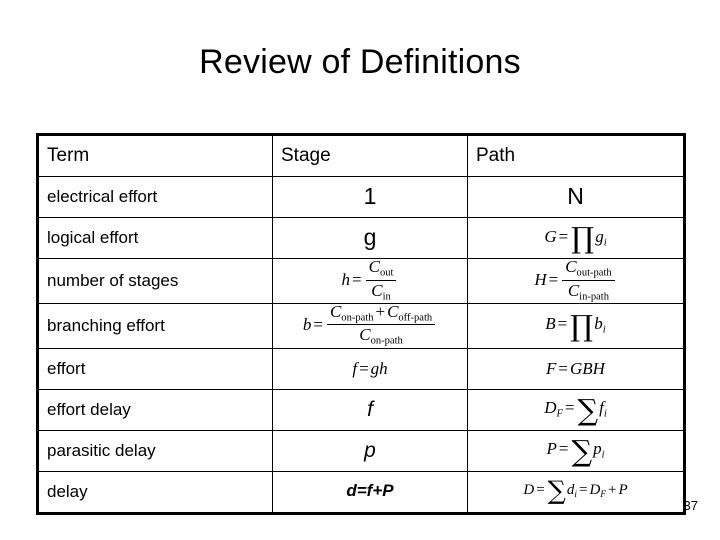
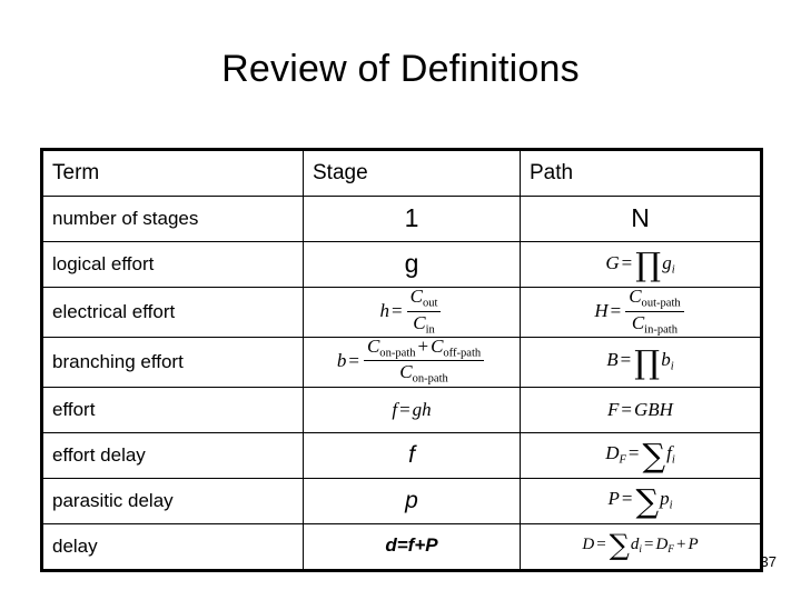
  Review of Definitions
  Term	Stage	Path
- electrical effort	1	N
+ number of stages	1	N
  logical effort	g	G= ∏gi
- number of stages	h= Cout Cin	H= Cout-path Cin-path
+ electrical effort	h= Cout Cin	H= Cout-path Cin-path
  branching effort	b= Con-path+Coff-path Con-path	B= ∏bi
  effort	f=gh	F=GBH
  effort delay	f	DF= ∑fi
  parasitic delay	p	P= ∑pi
  delay	d=f+P	D = ∑di= DF+ P
  37
